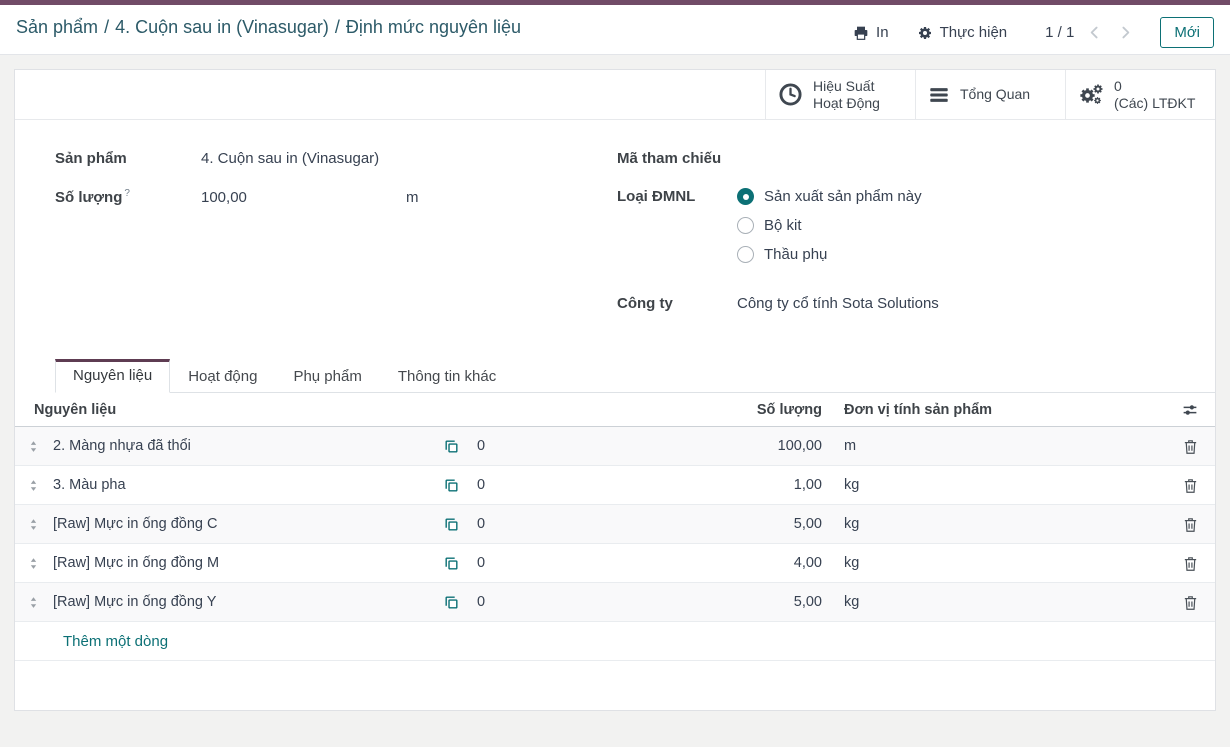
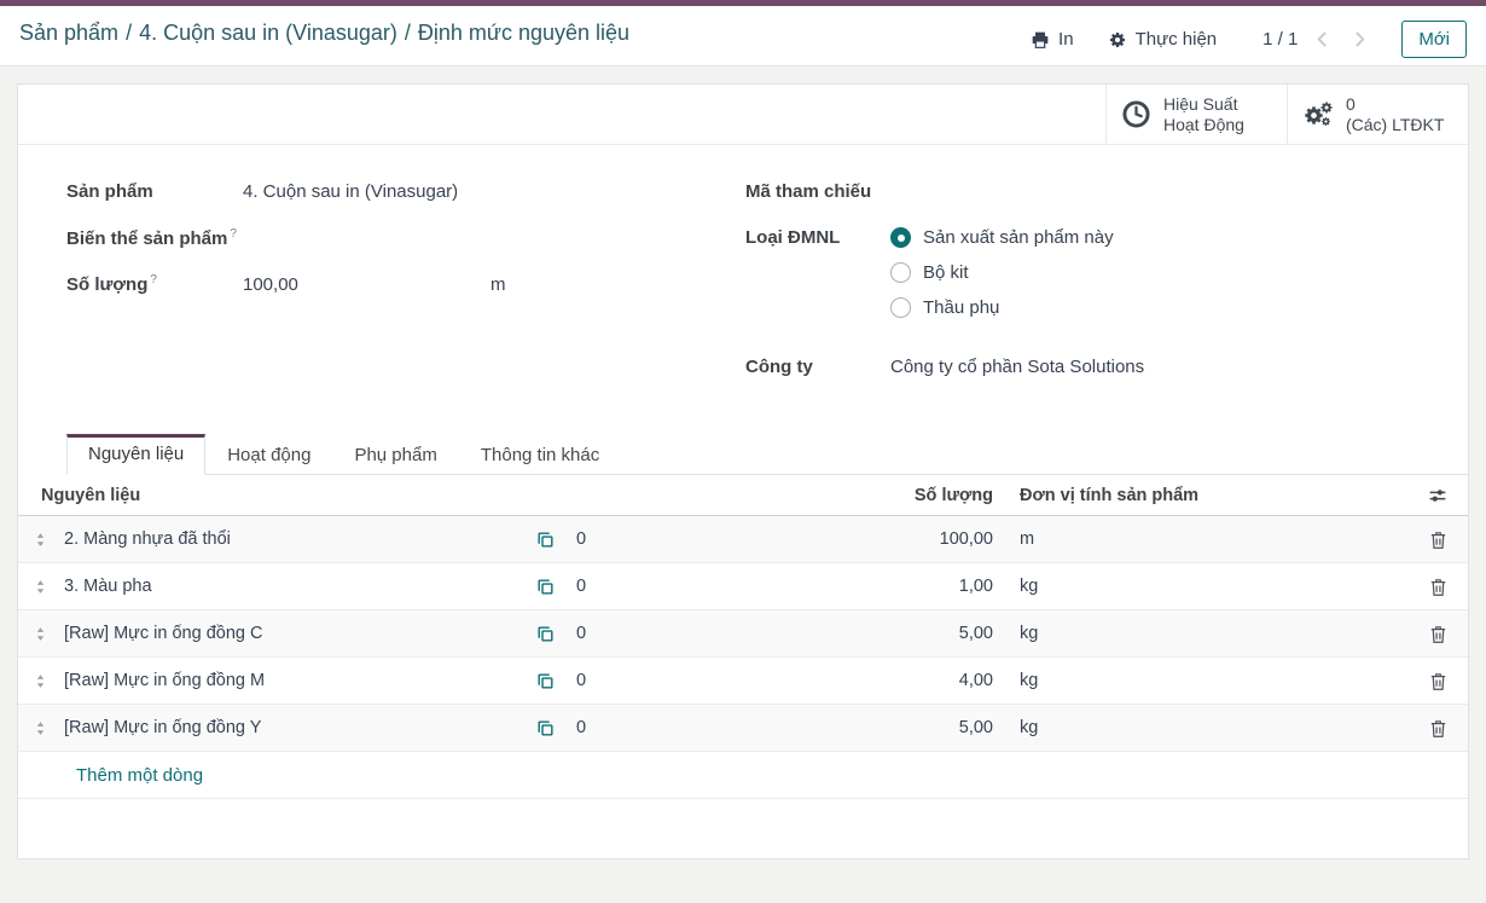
  Sản phẩm / 4. Cuộn sau in (Vinasugar) / Định mức nguyên liệu
  In
  Thực hiện
  1 / 1
  Mới
  Hiệu Suất
  Hoạt Động
- Tổng Quan
  0
  (Các) LTĐKT
  Sản phẩm
  4. Cuộn sau in (Vinasugar)
+ Biến thể sản phẩm ?
  Số lượng ?
  100,00
  m
  Mã tham chiếu
  Loại ĐMNL
  Sản xuất sản phẩm này
  Bộ kit
  Thầu phụ
  Công ty
- Công ty cổ tính Sota Solutions
+ Công ty cổ phần Sota Solutions
  Nguyên liệu
  Hoạt động
  Phụ phẩm
  Thông tin khác
  Nguyên liệu
  Số lượng
  Đơn vị tính sản phẩm
  2. Màng nhựa đã thổi
  0
  100,00
  m
  3. Màu pha
  0
  1,00
  kg
  [Raw] Mực in ống đồng C
  0
  5,00
  kg
  [Raw] Mực in ống đồng M
  0
  4,00
  kg
  [Raw] Mực in ống đồng Y
  0
  5,00
  kg
  Thêm một dòng
